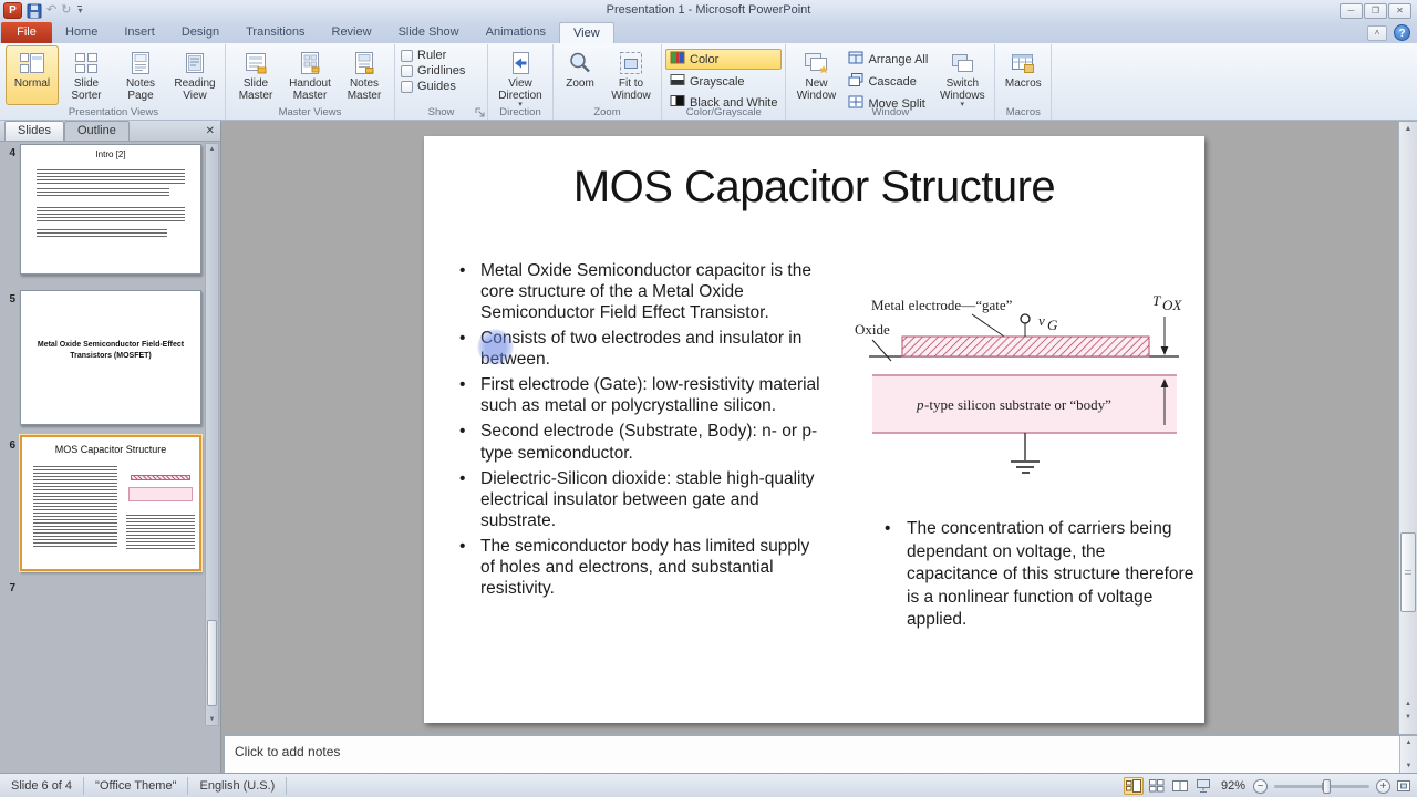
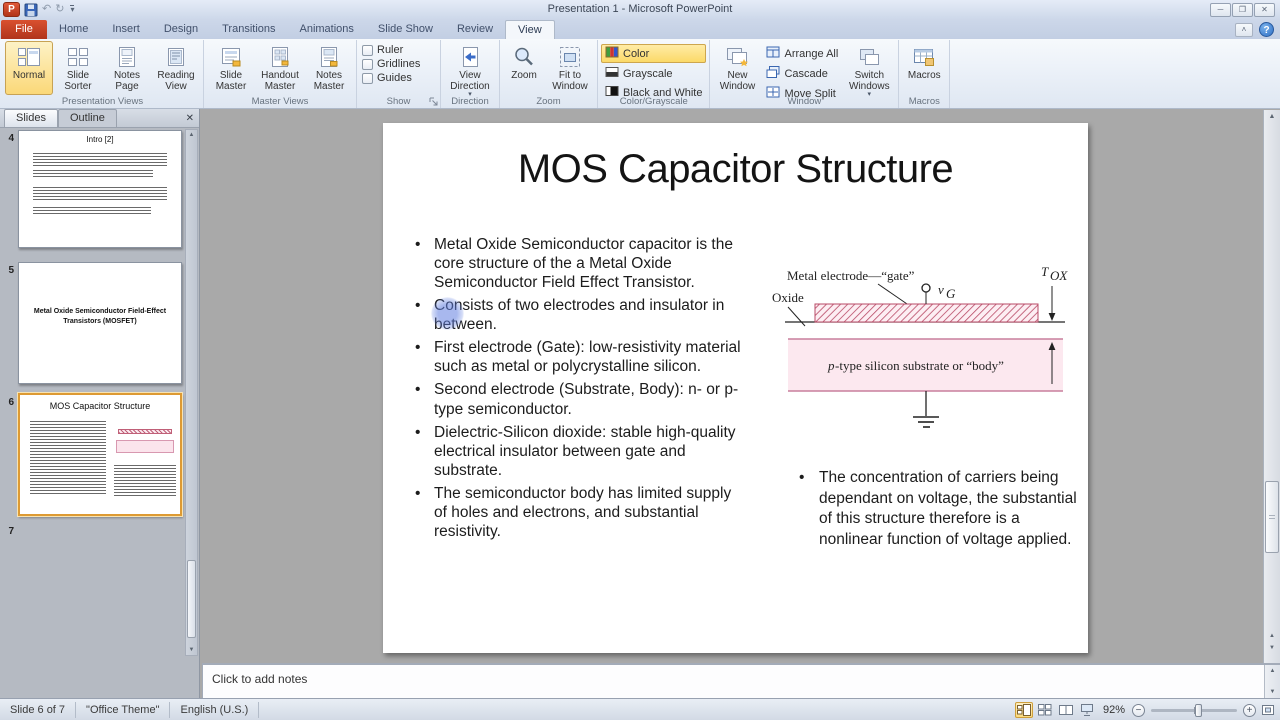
  P
  ↶
  ↻
  ▾
  Presentation 1 - Microsoft PowerPoint
  ─
  ❐
  ✕
  File
  Home
  Insert
  Design
  Transitions
- Review
+ Animations
  Slide Show
- Animations
+ Review
  View
  ˄
  ?
  Normal
  Slide Sorter
  Notes Page
  Reading View
  Presentation Views
  Slide Master
  Handout Master
  Notes Master
  Master Views
  Ruler
  Gridlines
  Guides
  Show
  View Direction
  Direction
  Zoom
  Fit to Window
  Zoom
  Color
  Grayscale
  Black and White
  Color/Grayscale
  New Window
  Arrange All
  Cascade
  Move Split
  Switch Windows
  Window
  Macros
  Macros
  Slides
  Outline
  ✕
  4
  Intro [2]
  5
  6
  MOS Capacitor Structure
  7
  MOS Capacitor Structure
  Metal Oxide Semiconductor capacitor is the core structure of the a Metal Oxide Semiconductor Field Effect Transistor.
  sists of two electrodes and insulator in ween.
  First electrode (Gate): low-resistivity material such as metal or polycrystalline silicon.
  Second electrode (Substrate, Body): n- or p-type semiconductor.
  Dielectric-Silicon dioxide: stable high-quality electrical insulator between gate and substrate.
  The semiconductor body has limited supply of holes and electrons, and substantial resistivity.
  Metal electrode—“gate”
  Oxide
  v
  G
  T
  OX
  p
  -type silicon substrate or “body”
- The concentration of carriers being dependant on voltage, the capacitance of this structure therefore is a nonlinear function of voltage applied.
+ The concentration of carriers being dependant on voltage, the substantial of this structure therefore is a nonlinear function of voltage applied.
  Click to add notes
- Slide 6 of 4
+ Slide 6 of 7
  "Office Theme"
  English (U.S.)
  92%
  −
  +
